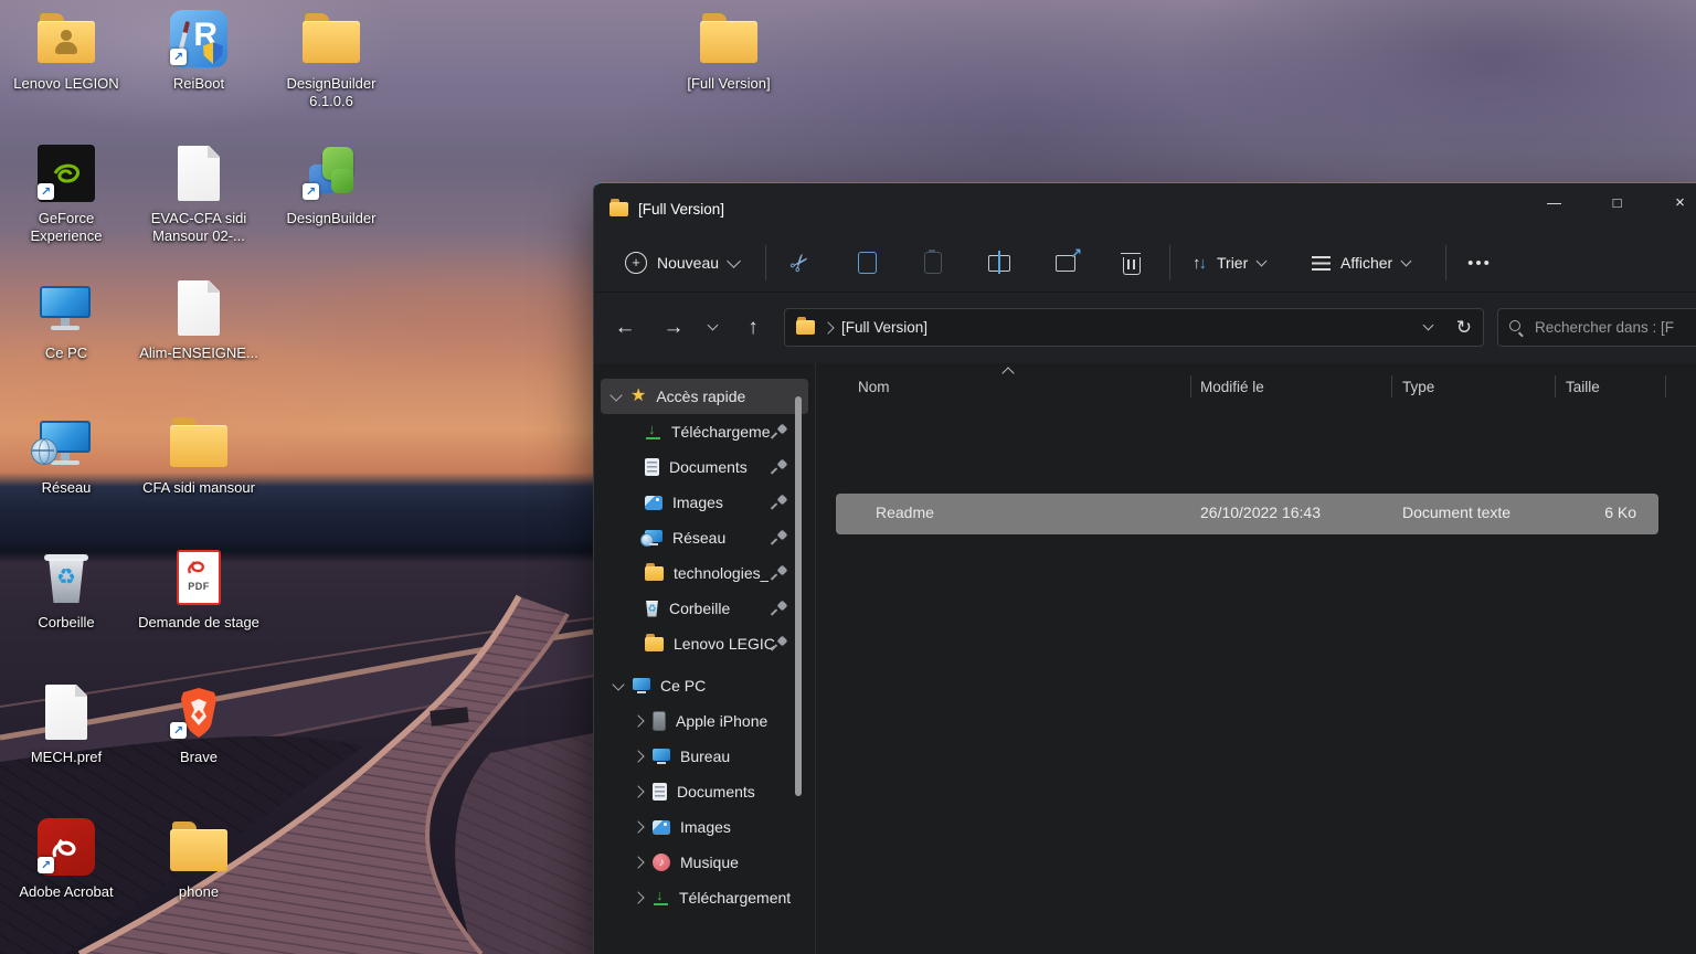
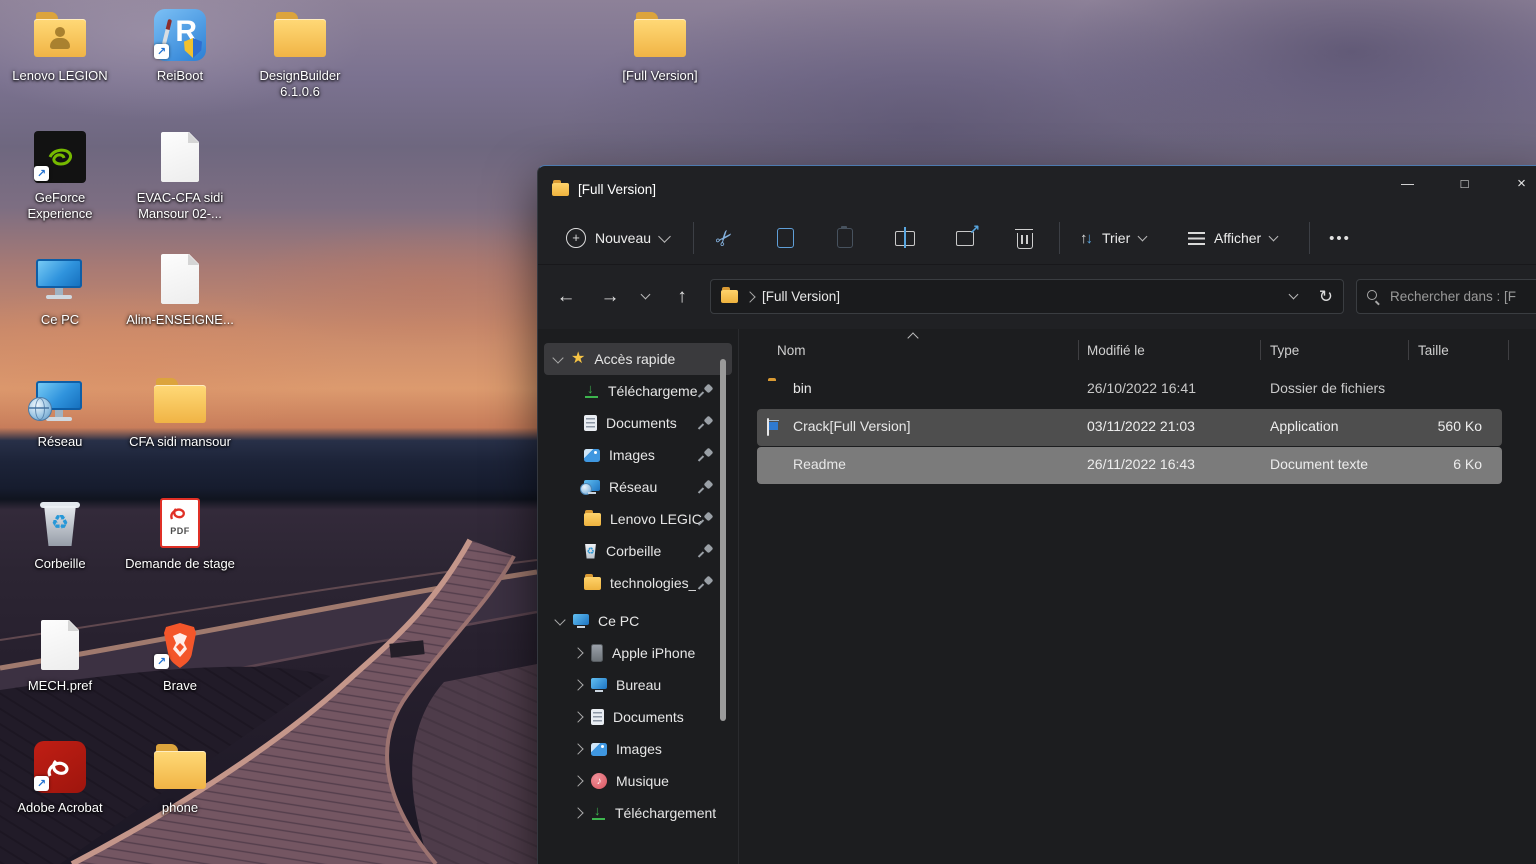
  Lenovo LEGION
  ReiBoot
  DesignBuilder 6.1.0.6
  [Full Version]
  GeForce Experience
  EVAC-CFA sidi Mansour 02-...
- DesignBuilder
  Ce PC
  Alim-ENSEIGNE...
  Réseau
  CFA sidi mansour
  Corbeille
  PDF
  Demande de stage
  MECH.pref
  Brave
  Adobe Acrobat
  phone
  [Full Version]
  —
  □
  ×
  Nouveau
  Trier
  Afficher
  •••
  ←
  →
  ↑
  [Full Version]
  Rechercher dans : [F
  Accès rapide
  Téléchargeme
  Documents
  Images
  Réseau
- technologies_
+ Lenovo LEGIC
  Corbeille
- Lenovo LEGIC
+ technologies_
  Ce PC
  Apple iPhone
  Bureau
  Documents
  Images
  Musique
  Téléchargement
  Nom
  Modifié le
  Type
  Taille
+ bin
+ 26/10/2022 16:41
+ Dossier de fichiers
+ Crack[Full Version]
+ 03/11/2022 21:03
+ Application
+ 560 Ko
  Readme
- 26/10/2022 16:43
+ 26/11/2022 16:43
  Document texte
  6 Ko
